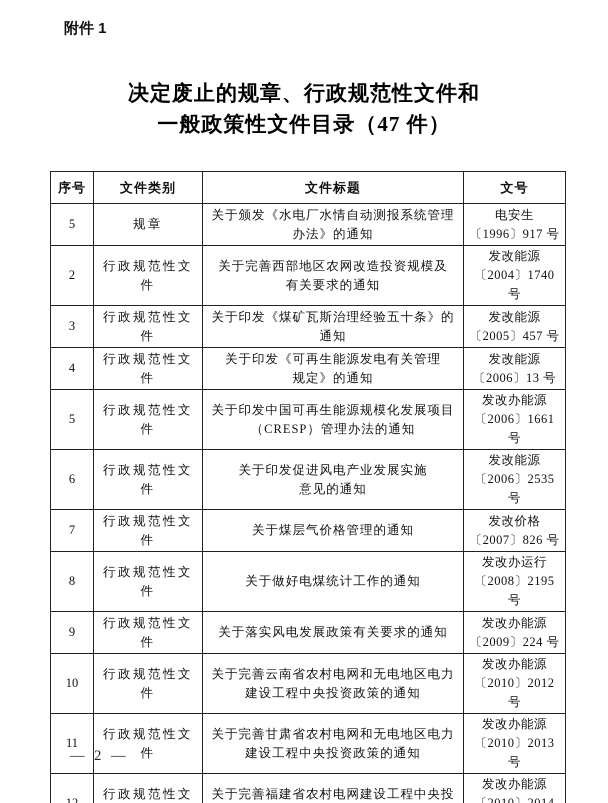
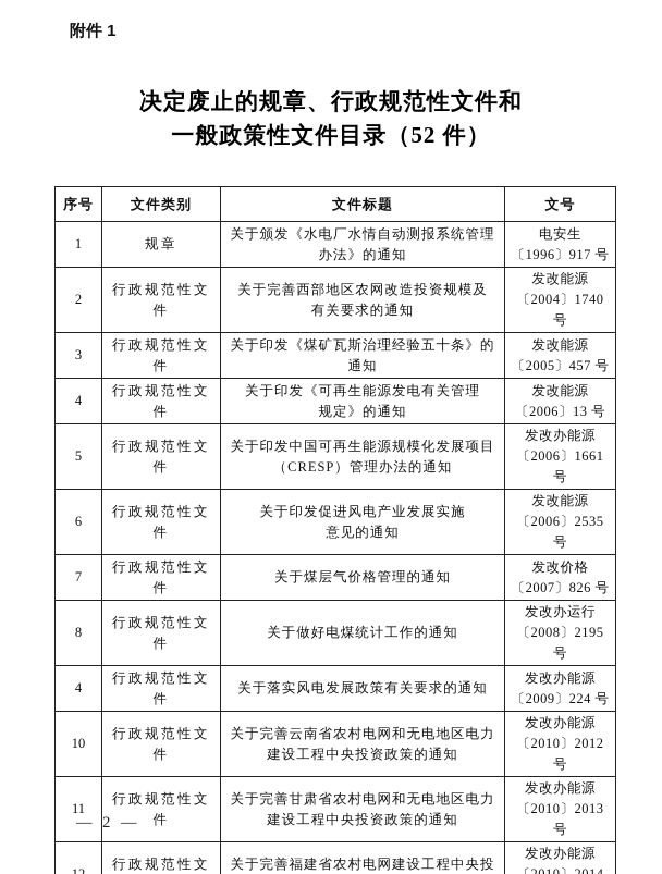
  附件 1
  决定废止的规章、行政规范性文件和
- 一般政策性文件目录（47 件）
+ 一般政策性文件目录（52 件）
  序号	文件类别	文件标题	文号
- 5	规章	关于颁发《水电厂水情自动测报系统管理 办法》的通知	电安生 〔1996〕917 号
+ 1	规章	关于颁发《水电厂水情自动测报系统管理 办法》的通知	电安生 〔1996〕917 号
  2	行政规范性文件	关于完善西部地区农网改造投资规模及 有关要求的通知	发改能源 〔2004〕1740 号
  3	行政规范性文件	关于印发《煤矿瓦斯治理经验五十条》的 通知	发改能源 〔2005〕457 号
  4	行政规范性文件	关于印发《可再生能源发电有关管理 规定》的通知	发改能源 〔2006〕13 号
  5	行政规范性文件	关于印发中国可再生能源规模化发展项目 （CRESP）管理办法的通知	发改办能源 〔2006〕1661 号
  6	行政规范性文件	关于印发促进风电产业发展实施 意见的通知	发改能源 〔2006〕2535 号
  7	行政规范性文件	关于煤层气价格管理的通知	发改价格 〔2007〕826 号
  8	行政规范性文件	关于做好电煤统计工作的通知	发改办运行 〔2008〕2195 号
- 9	行政规范性文件	关于落实风电发展政策有关要求的通知	发改办能源 〔2009〕224 号
+ 4	行政规范性文件	关于落实风电发展政策有关要求的通知	发改办能源 〔2009〕224 号
  10	行政规范性文件	关于完善云南省农村电网和无电地区电力 建设工程中央投资政策的通知	发改办能源 〔2010〕2012 号
  11	行政规范性文件	关于完善甘肃省农村电网和无电地区电力 建设工程中央投资政策的通知	发改办能源 〔2010〕2013 号
  — 2 —
